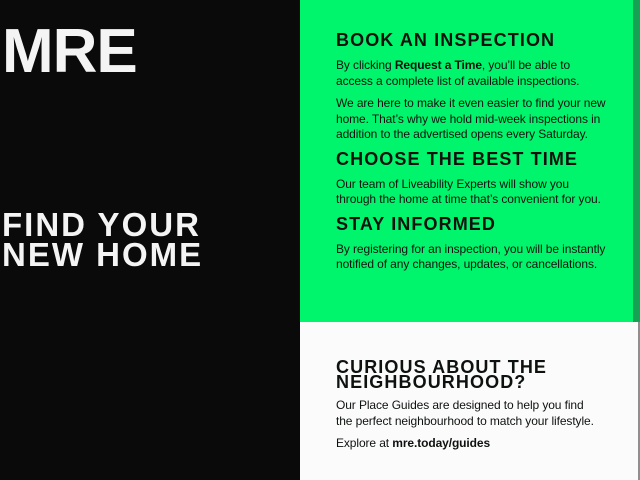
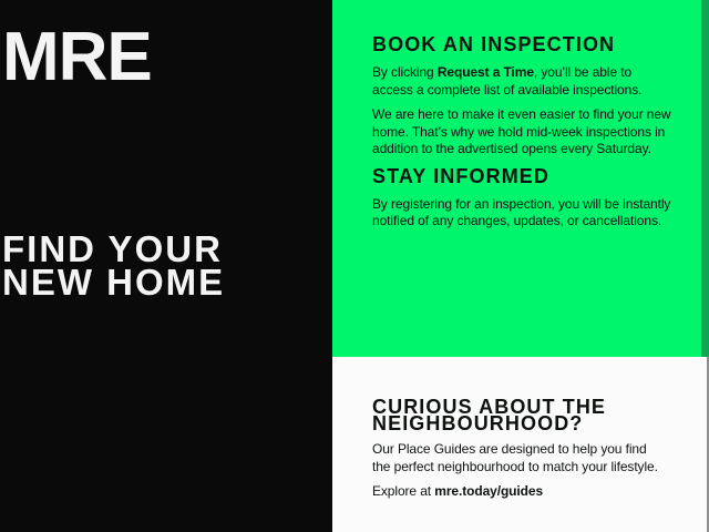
  MRE
  FIND YOUR
  NEW HOME
  BOOK AN INSPECTION
  By clicking Request a Time, you’ll be able to
  access a complete list of available inspections.
  We are here to make it even easier to find your new
  home. That’s why we hold mid-week inspections in
  addition to the advertised opens every Saturday.
- CHOOSE THE BEST TIME
- Our team of Liveability Experts will show you
- through the home at time that’s convenient for you.
  STAY INFORMED
  By registering for an inspection, you will be instantly
  notified of any changes, updates, or cancellations.
  CURIOUS ABOUT THE
  NEIGHBOURHOOD?
  Our Place Guides are designed to help you find
  the perfect neighbourhood to match your lifestyle.
  Explore at mre.today/guides
